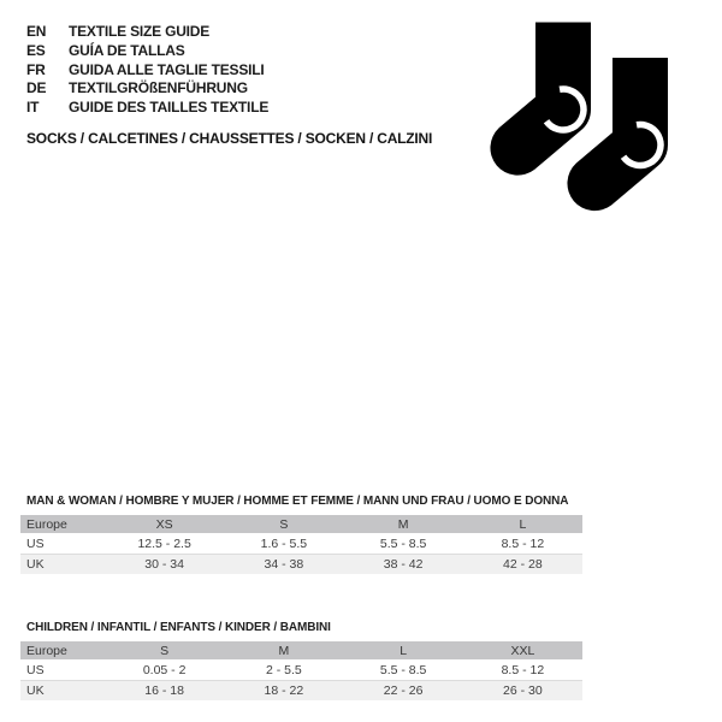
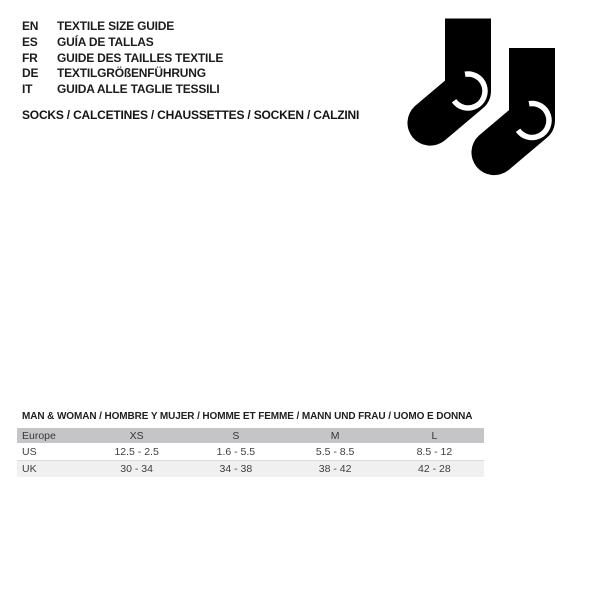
  EN TEXTILE SIZE GUIDE
  ES GUÍA DE TALLAS
- FR GUIDA ALLE TAGLIE TESSILI
+ FR GUIDE DES TAILLES TEXTILE
  DE TEXTILGRÖßENFÜHRUNG
- IT GUIDE DES TAILLES TEXTILE
+ IT GUIDA ALLE TAGLIE TESSILI
  SOCKS / CALCETINES / CHAUSSETTES / SOCKEN / CALZINI
  MAN & WOMAN / HOMBRE Y MUJER / HOMME ET FEMME / MANN UND FRAU / UOMO E DONNA
  Europe	XS	S	M	L
  US	12.5 - 2.5	1.6 - 5.5	5.5 - 8.5	8.5 - 12
  UK	30 - 34	34 - 38	38 - 42	42 - 28
- CHILDREN / INFANTIL / ENFANTS / KINDER / BAMBINI
- Europe	S	M	L	XXL
- US	0.05 - 2	2 - 5.5	5.5 - 8.5	8.5 - 12
- UK	16 - 18	18 - 22	22 - 26	26 - 30
